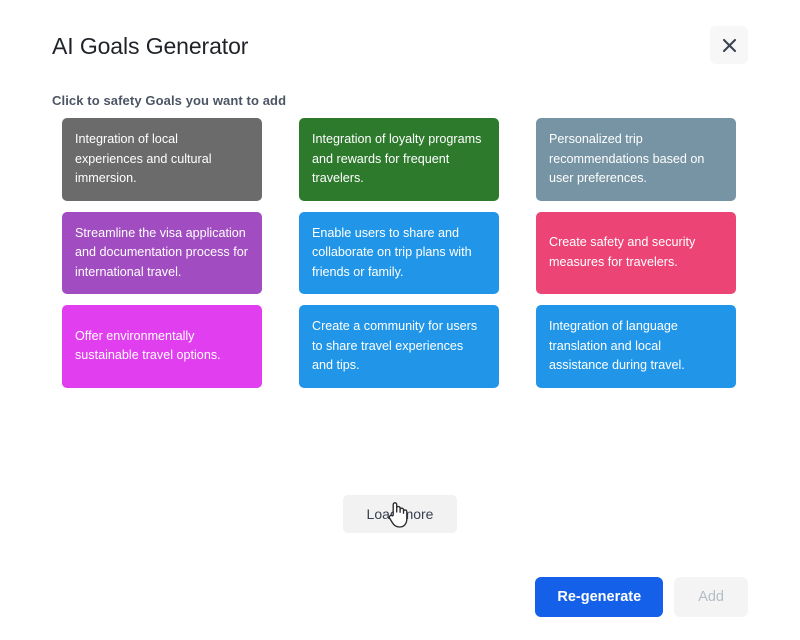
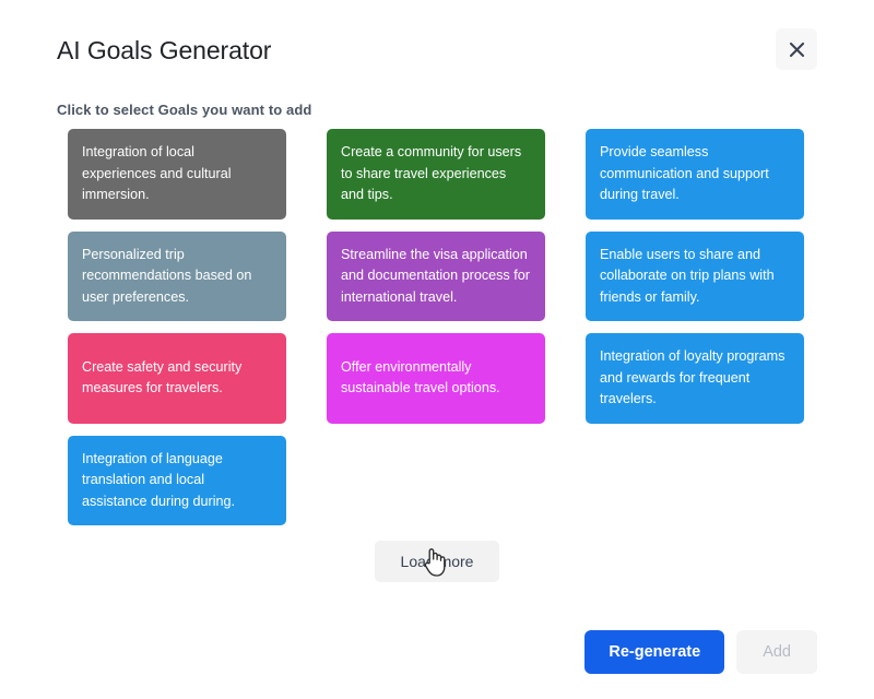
  AI Goals Generator
- Click to safety Goals you want to add
+ Click to select Goals you want to add
  Integration of local experiences and cultural immersion.
- Integration of loyalty programs and rewards for frequent travelers.
+ Create a community for users to share travel experiences and tips.
+ Provide seamless communication and support during travel.
  Personalized trip recommendations based on user preferences.
  Streamline the visa application and documentation process for international travel.
  Enable users to share and collaborate on trip plans with friends or family.
  Create safety and security measures for travelers.
  Offer environmentally sustainable travel options.
- Create a community for users to share travel experiences and tips.
+ Integration of loyalty programs and rewards for frequent travelers.
- Integration of language translation and local assistance during travel.
+ Integration of language translation and local assistance during during.
  Loaore
  Re-generate
  Add
